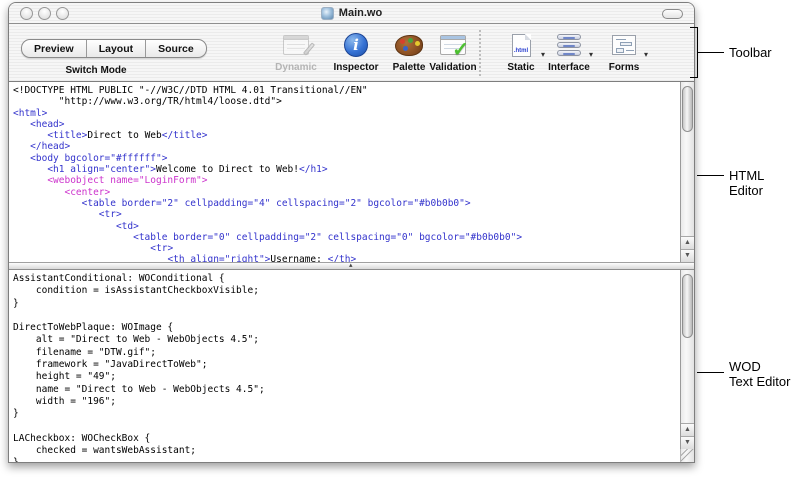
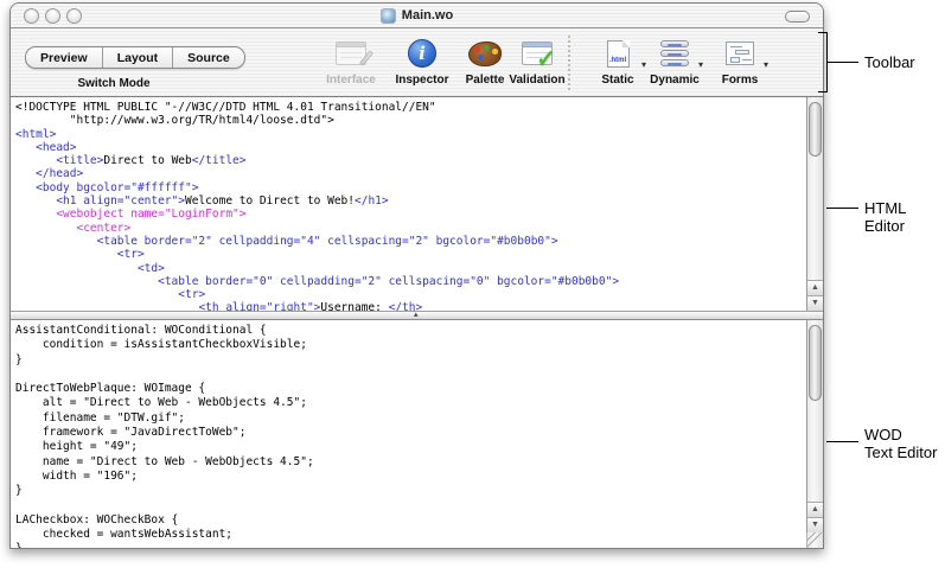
  Main.wo
  Preview
  Layout
  Source
  Switch Mode
- Dynamic
+ Interface
  i
  Inspector
  Palette
  ✓
  Validation
  ▾
  Static
  ▾
- Interface
+ Dynamic
  ▾
  Forms
  <!DOCTYPE HTML PUBLIC "-//W3C//DTD HTML 4.01 Transitional//EN"
  "http://www.w3.org/TR/html4/loose.dtd">
  <html>
  <head>
  <title>Direct to Web</title>
  </head>
  <body bgcolor="#ffffff">
  <h1 align="center">Welcome to Direct to Web!</h1>
  <webobject name="LoginForm">
  <center>
  <table border="2" cellpadding="4" cellspacing="2" bgcolor="#b0b0b0">
  <tr>
  <td>
  <table border="0" cellpadding="2" cellspacing="0" bgcolor="#b0b0b0">
  <tr>
  <th align="right">Username: </th>
  AssistantConditional: WOConditional {
  condition = isAssistantCheckboxVisible;
  }
  DirectToWebPlaque: WOImage {
  alt = "Direct to Web - WebObjects 4.5";
  filename = "DTW.gif";
  framework = "JavaDirectToWeb";
  height = "49";
  name = "Direct to Web - WebObjects 4.5";
  width = "196";
  }
  LACheckbox: WOCheckBox {
  checked = wantsWebAssistant;
  Toolbar
  HTML Editor
  WOD
  Text Editor
